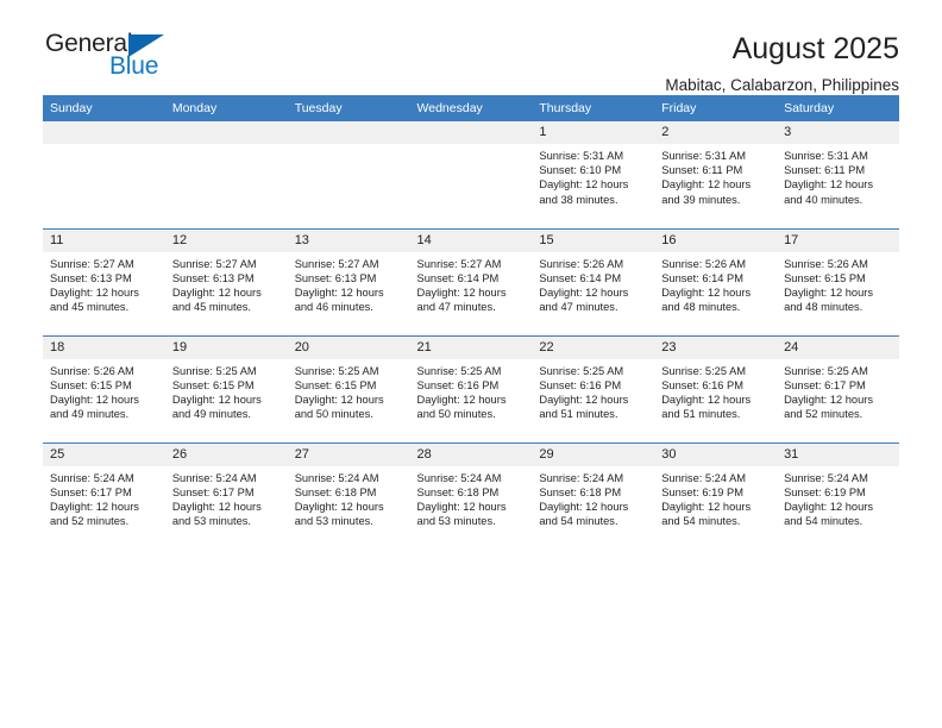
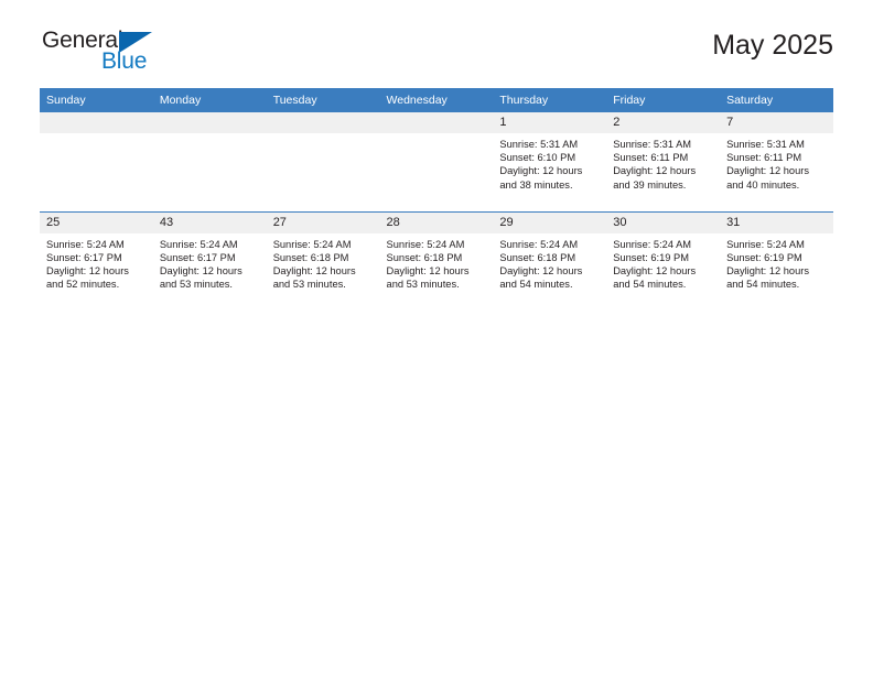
  General
  Blue
- August 2025
+ May 2025
- Mabitac, Calabarzon, Philippines
  Sunday	Monday	Tuesday	Wednesday	Thursday	Friday	Saturday
- 				1Sunrise: 5:31 AMSunset: 6:10 PMDaylight: 12 hoursand 38 minutes.	2Sunrise: 5:31 AMSunset: 6:11 PMDaylight: 12 hoursand 39 minutes.	3Sunrise: 5:31 AMSunset: 6:11 PMDaylight: 12 hoursand 40 minutes.
+ 				1Sunrise: 5:31 AMSunset: 6:10 PMDaylight: 12 hoursand 38 minutes.	2Sunrise: 5:31 AMSunset: 6:11 PMDaylight: 12 hoursand 39 minutes.	7Sunrise: 5:31 AMSunset: 6:11 PMDaylight: 12 hoursand 40 minutes.
- 11Sunrise: 5:27 AMSunset: 6:13 PMDaylight: 12 hoursand 45 minutes.	12Sunrise: 5:27 AMSunset: 6:13 PMDaylight: 12 hoursand 45 minutes.	13Sunrise: 5:27 AMSunset: 6:13 PMDaylight: 12 hoursand 46 minutes.	14Sunrise: 5:27 AMSunset: 6:14 PMDaylight: 12 hoursand 47 minutes.	15Sunrise: 5:26 AMSunset: 6:14 PMDaylight: 12 hoursand 47 minutes.	16Sunrise: 5:26 AMSunset: 6:14 PMDaylight: 12 hoursand 48 minutes.	17Sunrise: 5:26 AMSunset: 6:15 PMDaylight: 12 hoursand 48 minutes.
- 18Sunrise: 5:26 AMSunset: 6:15 PMDaylight: 12 hoursand 49 minutes.	19Sunrise: 5:25 AMSunset: 6:15 PMDaylight: 12 hoursand 49 minutes.	20Sunrise: 5:25 AMSunset: 6:15 PMDaylight: 12 hoursand 50 minutes.	21Sunrise: 5:25 AMSunset: 6:16 PMDaylight: 12 hoursand 50 minutes.	22Sunrise: 5:25 AMSunset: 6:16 PMDaylight: 12 hoursand 51 minutes.	23Sunrise: 5:25 AMSunset: 6:16 PMDaylight: 12 hoursand 51 minutes.	24Sunrise: 5:25 AMSunset: 6:17 PMDaylight: 12 hoursand 52 minutes.
- 25Sunrise: 5:24 AMSunset: 6:17 PMDaylight: 12 hoursand 52 minutes.	26Sunrise: 5:24 AMSunset: 6:17 PMDaylight: 12 hoursand 53 minutes.	27Sunrise: 5:24 AMSunset: 6:18 PMDaylight: 12 hoursand 53 minutes.	28Sunrise: 5:24 AMSunset: 6:18 PMDaylight: 12 hoursand 53 minutes.	29Sunrise: 5:24 AMSunset: 6:18 PMDaylight: 12 hoursand 54 minutes.	30Sunrise: 5:24 AMSunset: 6:19 PMDaylight: 12 hoursand 54 minutes.	31Sunrise: 5:24 AMSunset: 6:19 PMDaylight: 12 hoursand 54 minutes.
+ 25Sunrise: 5:24 AMSunset: 6:17 PMDaylight: 12 hoursand 52 minutes.	43Sunrise: 5:24 AMSunset: 6:17 PMDaylight: 12 hoursand 53 minutes.	27Sunrise: 5:24 AMSunset: 6:18 PMDaylight: 12 hoursand 53 minutes.	28Sunrise: 5:24 AMSunset: 6:18 PMDaylight: 12 hoursand 53 minutes.	29Sunrise: 5:24 AMSunset: 6:18 PMDaylight: 12 hoursand 54 minutes.	30Sunrise: 5:24 AMSunset: 6:19 PMDaylight: 12 hoursand 54 minutes.	31Sunrise: 5:24 AMSunset: 6:19 PMDaylight: 12 hoursand 54 minutes.
